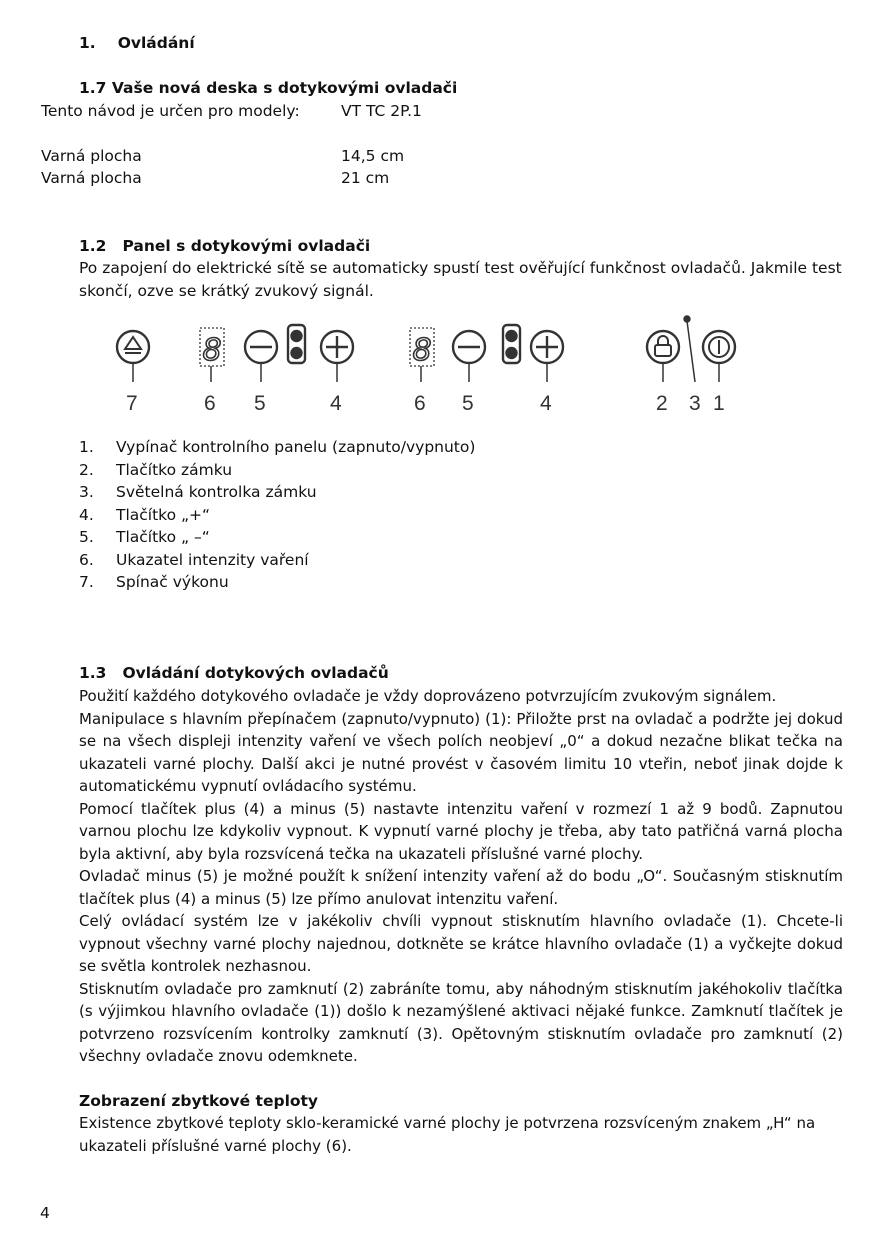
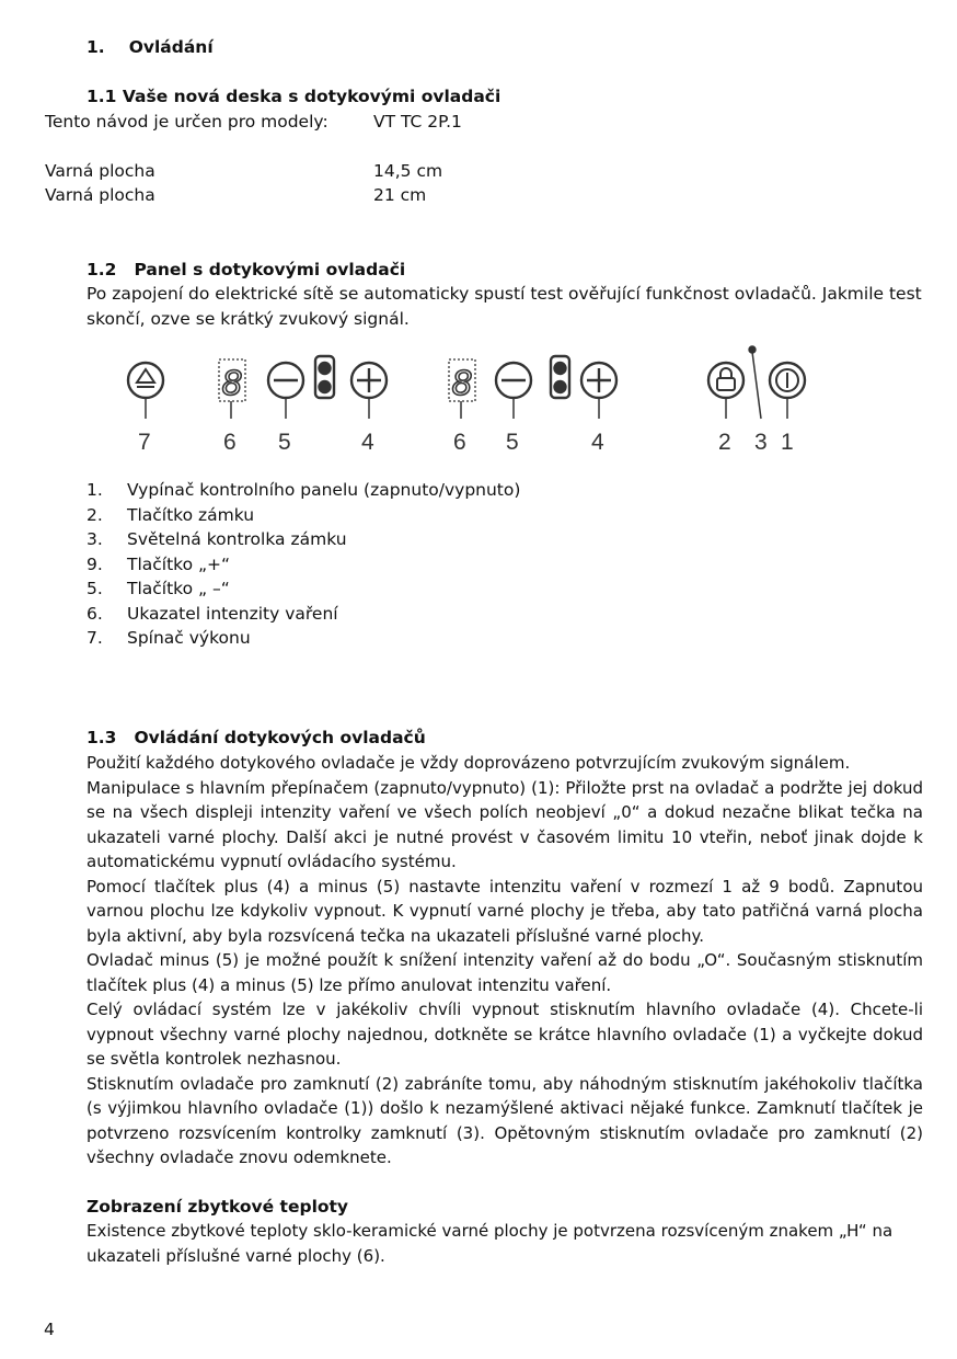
  1. Ovládání
- 1.7 Vaše nová deska s dotykovými ovladači
+ 1.1 Vaše nová deska s dotykovými ovladači
  Tento návod je určen pro modely:
  VT TC 2P.1
  Varná plocha
  14,5 cm
  Varná plocha
  21 cm
  1.2 Panel s dotykovými ovladači
  Po zapojení do elektrické sítě se automaticky spustí test ověřující funkčnost ovladačů. Jakmile test
  skončí, ozve se krátký zvukový signál.
  8
  8
  7
  6
  5
  4
  6
  5
  4
  2
  3
  1
  1. Vypínač kontrolního panelu (zapnuto/vypnuto)
  2. Tlačítko zámku
  3. Světelná kontrolka zámku
- 4. Tlačítko „+“
+ 9. Tlačítko „+“
  5. Tlačítko „ –“
  6. Ukazatel intenzity vaření
  7. Spínač výkonu
  1.3 Ovládání dotykových ovladačů
  Použití každého dotykového ovladače je vždy doprovázeno potvrzujícím zvukovým signálem.
  Manipulace s hlavním přepínačem (zapnuto/vypnuto) (1): Přiložte prst na ovladač a podržte jej dokud se na všech displeji intenzity vaření ve všech polích neobjeví „0“ a dokud nezačne blikat tečka na ukazateli varné plochy. Další akci je nutné provést v časovém limitu 10 vteřin, neboť jinak dojde k automatickému vypnutí ovládacího systému.
  Pomocí tlačítek plus (4) a minus (5) nastavte intenzitu vaření v rozmezí 1 až 9 bodů. Zapnutou varnou plochu lze kdykoliv vypnout. K vypnutí varné plochy je třeba, aby tato patřičná varná plocha byla aktivní, aby byla rozsvícená tečka na ukazateli příslušné varné plochy.
  Ovladač minus (5) je možné použít k snížení intenzity vaření až do bodu „O“. Současným stisknutím tlačítek plus (4) a minus (5) lze přímo anulovat intenzitu vaření.
- Celý ovládací systém lze v jakékoliv chvíli vypnout stisknutím hlavního ovladače (1). Chcete-li vypnout všechny varné plochy najednou, dotkněte se krátce hlavního ovladače (1) a vyčkejte dokud se světla kontrolek nezhasnou.
+ Celý ovládací systém lze v jakékoliv chvíli vypnout stisknutím hlavního ovladače (4). Chcete-li vypnout všechny varné plochy najednou, dotkněte se krátce hlavního ovladače (1) a vyčkejte dokud se světla kontrolek nezhasnou.
  Stisknutím ovladače pro zamknutí (2) zabráníte tomu, aby náhodným stisknutím jakéhokoliv tlačítka (s výjimkou hlavního ovladače (1)) došlo k nezamýšlené aktivaci nějaké funkce. Zamknutí tlačítek je potvrzeno rozsvícením kontrolky zamknutí (3). Opětovným stisknutím ovladače pro zamknutí (2) všechny ovladače znovu odemknete.
  Zobrazení zbytkové teploty
  Existence zbytkové teploty sklo-keramické varné plochy je potvrzena rozsvíceným znakem „H“ na ukazateli příslušné varné plochy (6).
  4
